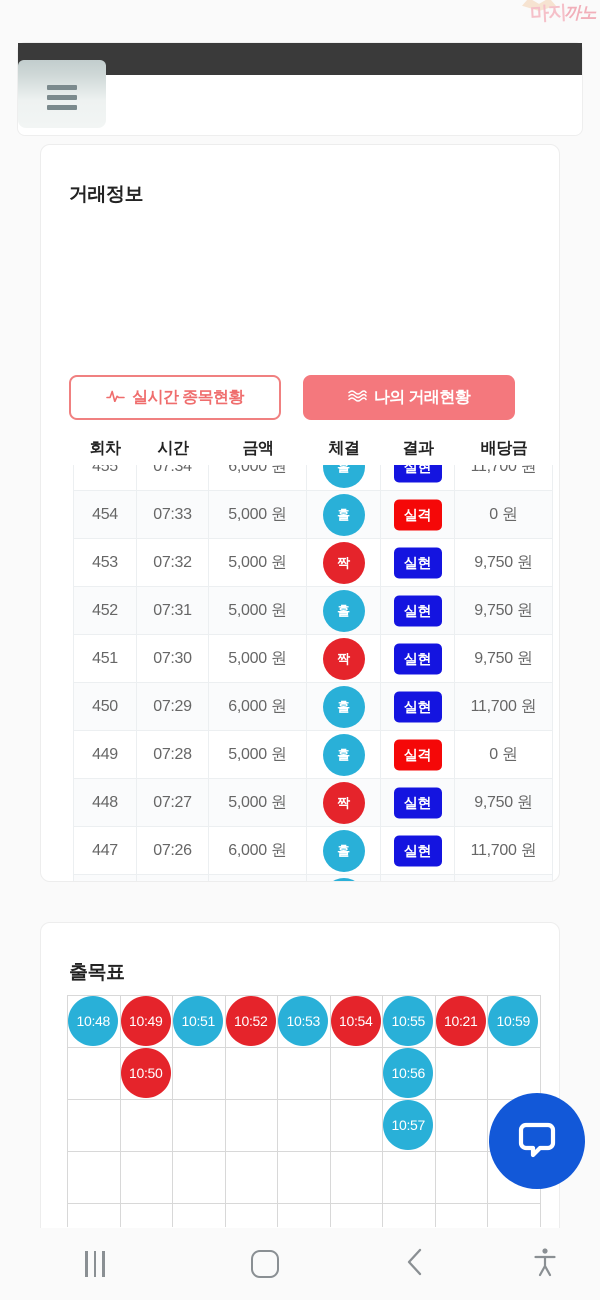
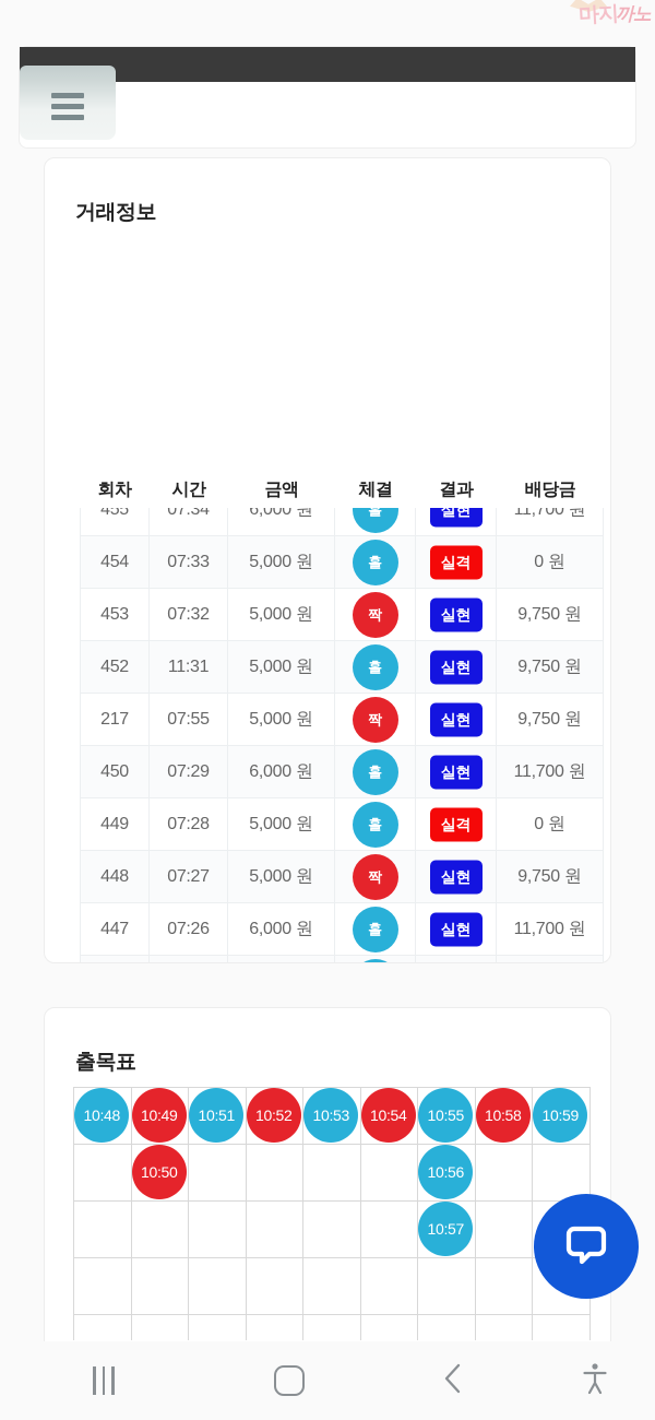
  까노
  거래정보
- 실시간 종목현황
- 나의 거래현황
  회차
  시간
  금액
  체결
  결과
  배당금
  455
  07:34
  6,000 원
  홀
  실현
  11,700 원
  454
  07:33
  5,000 원
  홀
  실격
  0 원
  453
  07:32
  5,000 원
  짝
  실현
  9,750 원
  452
- 07:31
+ 11:31
  5,000 원
  홀
  실현
  9,750 원
- 451
+ 217
- 07:30
+ 07:55
  5,000 원
  짝
  실현
  9,750 원
  450
  07:29
  6,000 원
  홀
  실현
  11,700 원
  449
  07:28
  5,000 원
  홀
  실격
  0 원
  448
  07:27
  5,000 원
  짝
  실현
  9,750 원
  447
  07:26
  6,000 원
  홀
  실현
  11,700 원
  출목표
  10:48
  10:49
  10:50
  10:51
  10:52
  10:53
  10:54
  10:55
  10:56
  10:57
- 10:21
+ 10:58
  10:59
